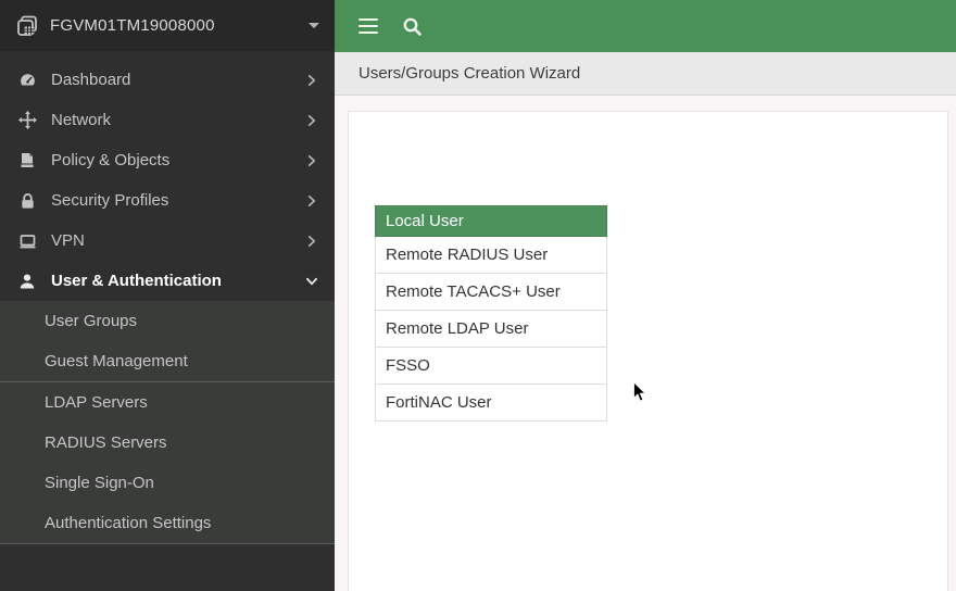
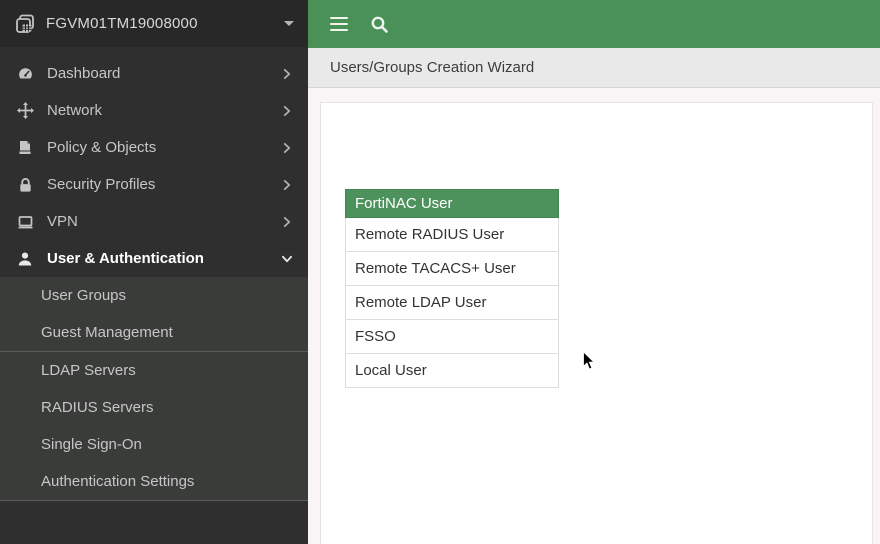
  FGVM01TM19008000
  Dashboard
  Network
  Policy & Objects
  Security Profiles
  VPN
  User & Authentication
  User Groups
  Guest Management
  LDAP Servers
  RADIUS Servers
  Single Sign-On
  Authentication Settings
  Users/Groups Creation Wizard
- Local User
+ FortiNAC User
  Remote RADIUS User
  Remote TACACS+ User
  Remote LDAP User
  FSSO
- FortiNAC User
+ Local User
